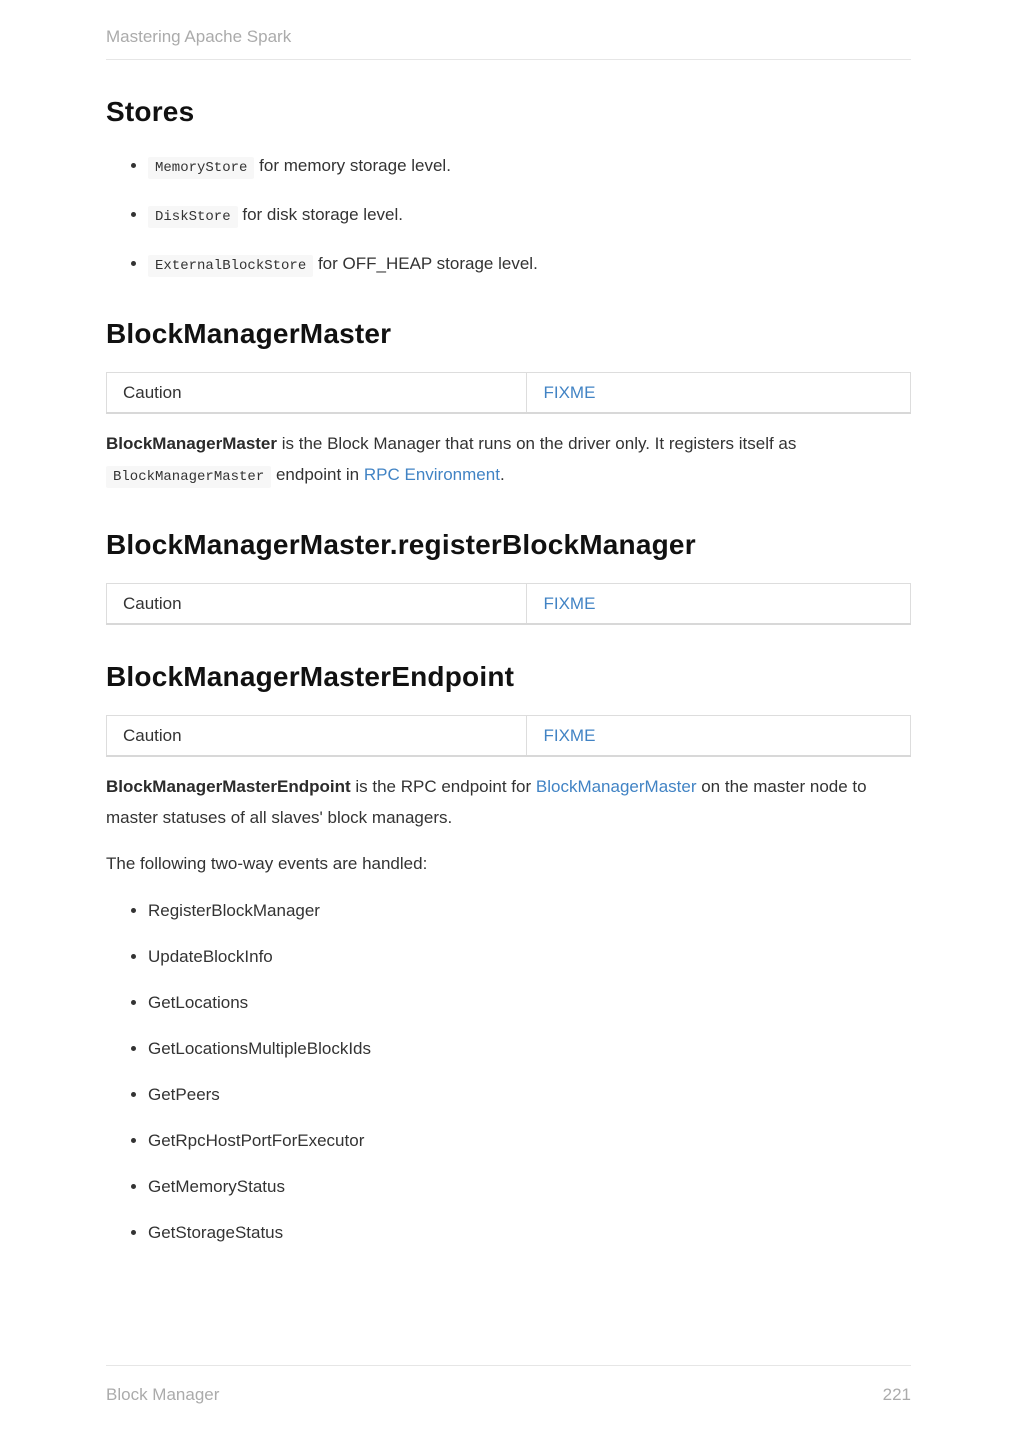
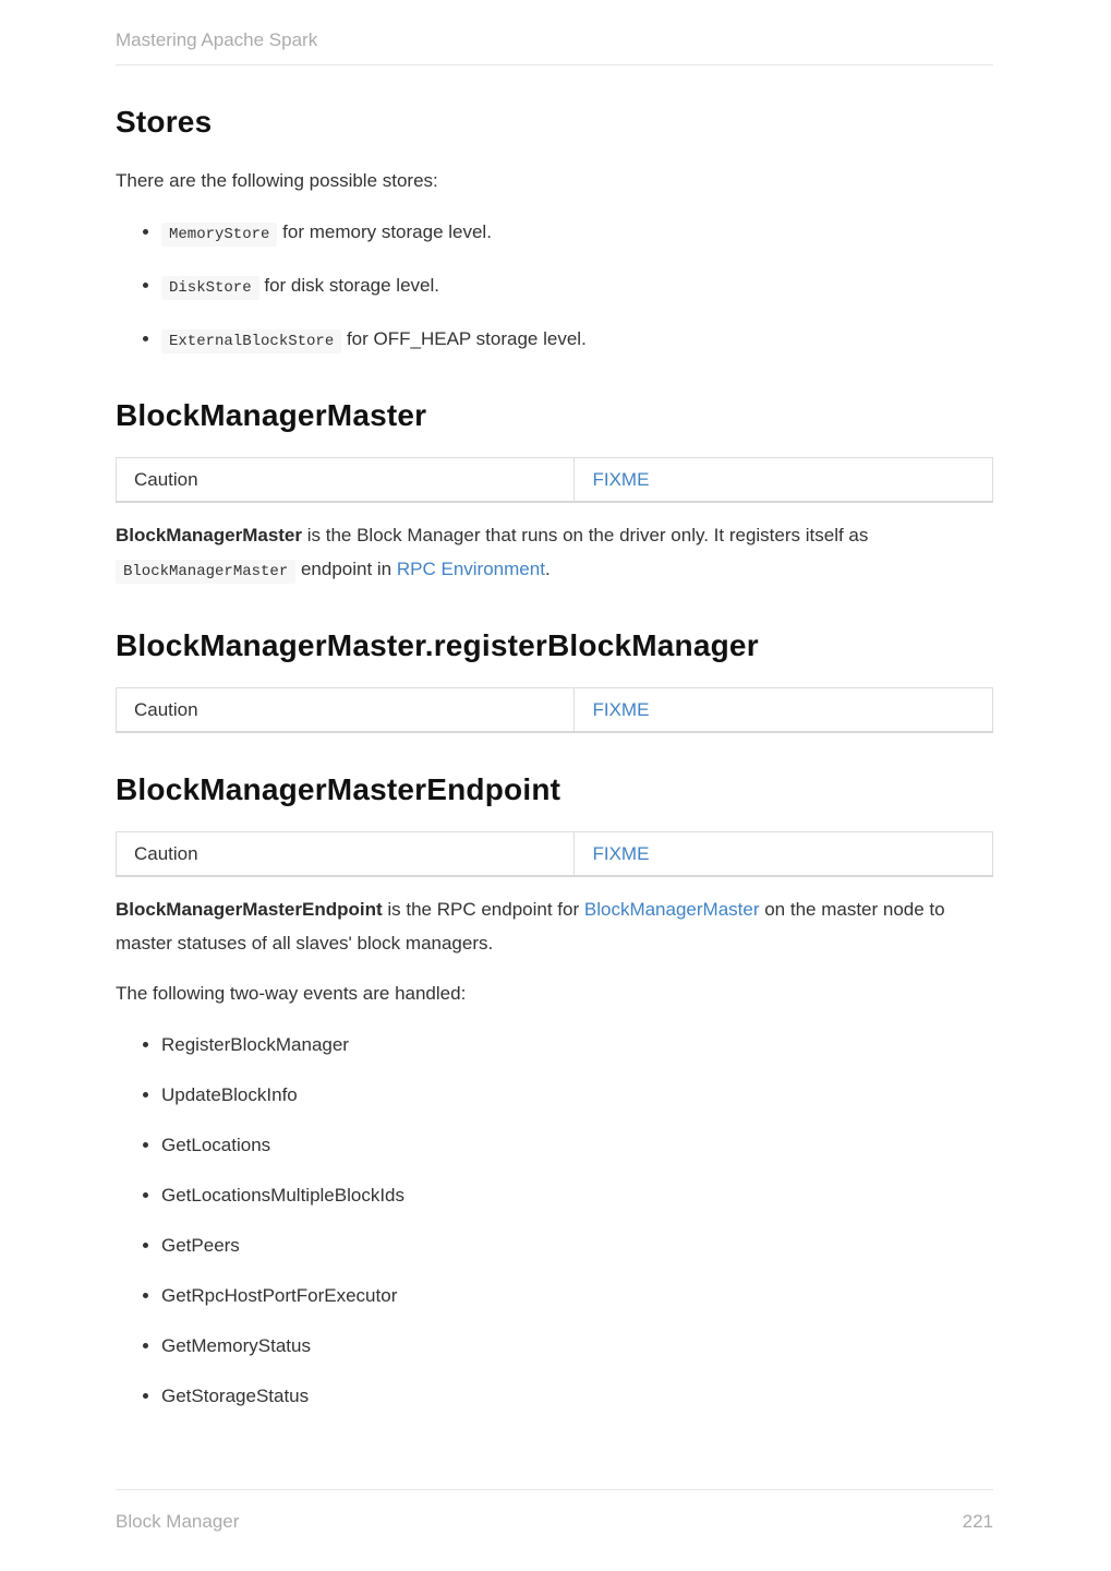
  Mastering Apache Spark
  Stores
+ There are the following possible stores:
  MemoryStore for memory storage level.
  DiskStore for disk storage level.
  ExternalBlockStore for OFF_HEAP storage level.
  BlockManagerMaster
  Caution	FIXME
  BlockManagerMaster is the Block Manager that runs on the driver only. It registers itself as BlockManagerMaster endpoint in RPC Environment.
  BlockManagerMaster.registerBlockManager
  Caution	FIXME
  BlockManagerMasterEndpoint
  Caution	FIXME
  BlockManagerMasterEndpoint is the RPC endpoint for BlockManagerMaster on the master node to master statuses of all slaves' block managers.
  The following two-way events are handled:
  RegisterBlockManager
  UpdateBlockInfo
  GetLocations
  GetLocationsMultipleBlockIds
  GetPeers
  GetRpcHostPortForExecutor
  GetMemoryStatus
  GetStorageStatus
  Block Manager
  221
